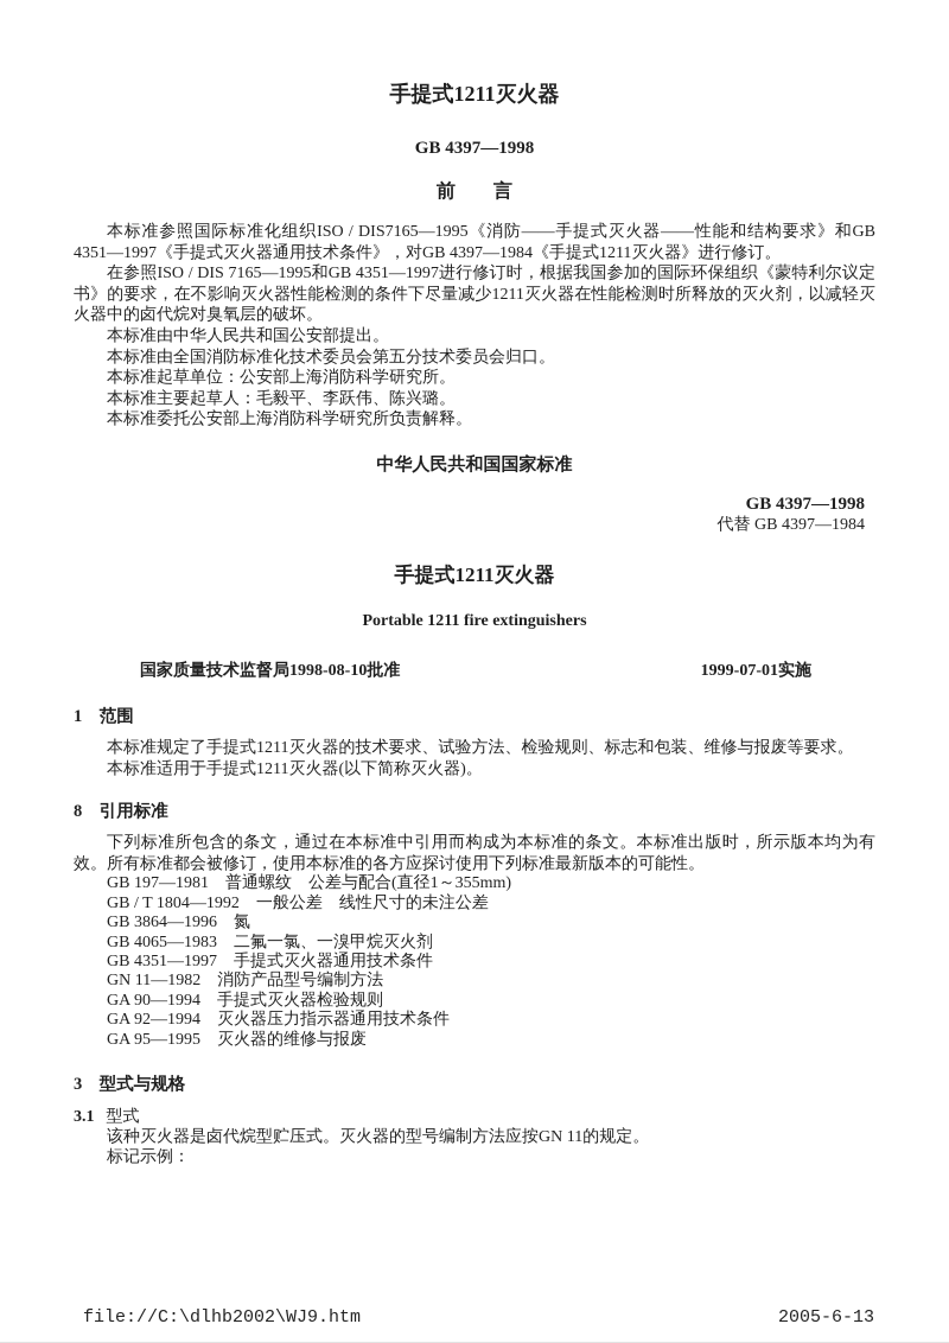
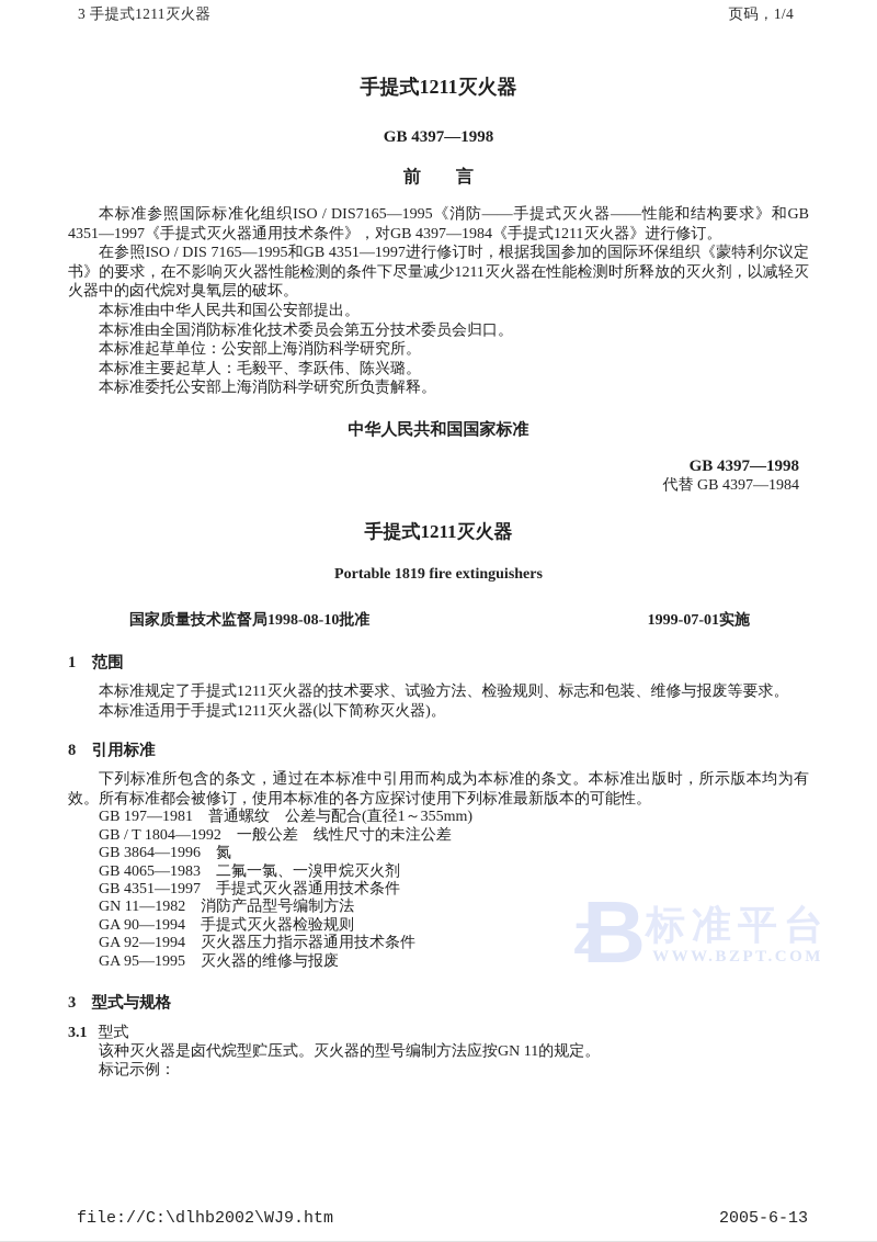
+ 3 手提式1211灭火器
+ 页码，1/4
+ B
+ Z
+ 标准平台
+ WWW.BZPT.COM
  手提式1211灭火器
  GB 4397—1998
  前 言
  本标准参照国际标准化组织ISO / DIS7165—1995《消防——手提式灭火器——性能和结构要求》和GB 4351—1997《手提式灭火器通用技术条件》，对GB 4397—1984《手提式1211灭火器》进行修订。
  在参照ISO / DIS 7165—1995和GB 4351—1997进行修订时，根据我国参加的国际环保组织《蒙特利尔议定书》的要求，在不影响灭火器性能检测的条件下尽量减少1211灭火器在性能检测时所释放的灭火剂，以减轻灭火器中的卤代烷对臭氧层的破坏。
  本标准由中华人民共和国公安部提出。
  本标准由全国消防标准化技术委员会第五分技术委员会归口。
  本标准起草单位：公安部上海消防科学研究所。
  本标准主要起草人：毛毅平、李跃伟、陈兴璐。
  本标准委托公安部上海消防科学研究所负责解释。
  中华人民共和国国家标准
  GB 4397—1998
  代替 GB 4397—1984
  手提式1211灭火器
- Portable 1211 fire extinguishers
+ Portable 1819 fire extinguishers
  国家质量技术监督局1998-08-10批准
  1999-07-01实施
  1 范围
  本标准规定了手提式1211灭火器的技术要求、试验方法、检验规则、标志和包装、维修与报废等要求。
  本标准适用于手提式1211灭火器(以下简称灭火器)。
  8 引用标准
  下列标准所包含的条文，通过在本标准中引用而构成为本标准的条文。本标准出版时，所示版本均为有效。所有标准都会被修订，使用本标准的各方应探讨使用下列标准最新版本的可能性。
  GB 197—1981 普通螺纹 公差与配合(直径1～355mm)
  GB / T 1804—1992 一般公差 线性尺寸的未注公差
  GB 3864—1996 氮
  GB 4065—1983 二氟一氯、一溴甲烷灭火剂
  GB 4351—1997 手提式灭火器通用技术条件
  GN 11—1982 消防产品型号编制方法
  GA 90—1994 手提式灭火器检验规则
  GA 92—1994 灭火器压力指示器通用技术条件
  GA 95—1995 灭火器的维修与报废
  3 型式与规格
  3.1 型式
  该种灭火器是卤代烷型贮压式。灭火器的型号编制方法应按GN 11的规定。
  标记示例：
  file://C:\dlhb2002\WJ9.htm
  2005-6-13
